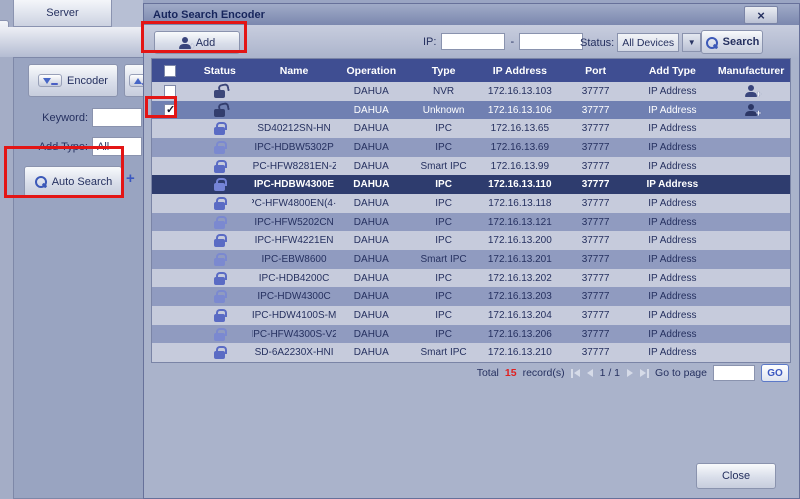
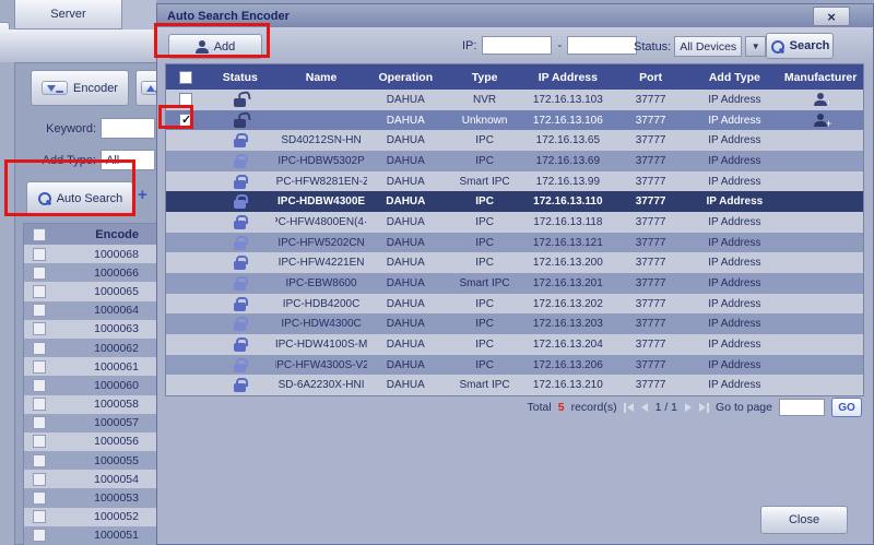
  Server
  Encoder
  Keyword:
  Add Type:
  All
  Auto Search
  +
+ Encode
+ 1000068
+ 1000066
+ 1000065
+ 1000064
+ 1000063
+ 1000062
+ 1000061
+ 1000060
+ 1000058
+ 1000057
+ 1000056
+ 1000055
+ 1000054
+ 1000053
+ 1000052
+ 1000051
  Auto Search Encoder
  ×
  +
  Add
  IP:
  -
  Status:
  All Devices
  ▼
  Search
  Status
  Name
  Operation
  Type
  IP Address
  Port
  Add Type
  Manufacturer
  DAHUA
  NVR
  172.16.13.103
  37777
  IP Address
  +
  DAHUA
  Unknown
  172.16.13.106
  37777
  IP Address
  +
  SD40212SN-HN
  DAHUA
  IPC
  172.16.13.65
  37777
  IP Address
  IPC-HDBW5302P
  DAHUA
  IPC
  172.16.13.69
  37777
  IP Address
  IPC-HFW8281EN-Z
  DAHUA
  Smart IPC
  172.16.13.99
  37777
  IP Address
  IPC-HDBW4300E
  DAHUA
  IPC
  172.16.13.110
  37777
  IP Address
  PC-HFW4800EN(4·
  DAHUA
  IPC
  172.16.13.118
  37777
  IP Address
  IPC-HFW5202CN
  DAHUA
  IPC
  172.16.13.121
  37777
  IP Address
  IPC-HFW4221EN
  DAHUA
  IPC
  172.16.13.200
  37777
  IP Address
  IPC-EBW8600
  DAHUA
  Smart IPC
  172.16.13.201
  37777
  IP Address
  IPC-HDB4200C
  DAHUA
  IPC
  172.16.13.202
  37777
  IP Address
  IPC-HDW4300C
  DAHUA
  IPC
  172.16.13.203
  37777
  IP Address
  IPC-HDW4100S-M
  DAHUA
  IPC
  172.16.13.204
  37777
  IP Address
  IPC-HFW4300S-V2
  DAHUA
  IPC
  172.16.13.206
  37777
  IP Address
  SD-6A2230X-HNI
  DAHUA
  Smart IPC
  172.16.13.210
  37777
  IP Address
  Total
- 15
+ 5
  record(s)
  1 / 1
  Go to page
  GO
  Close
